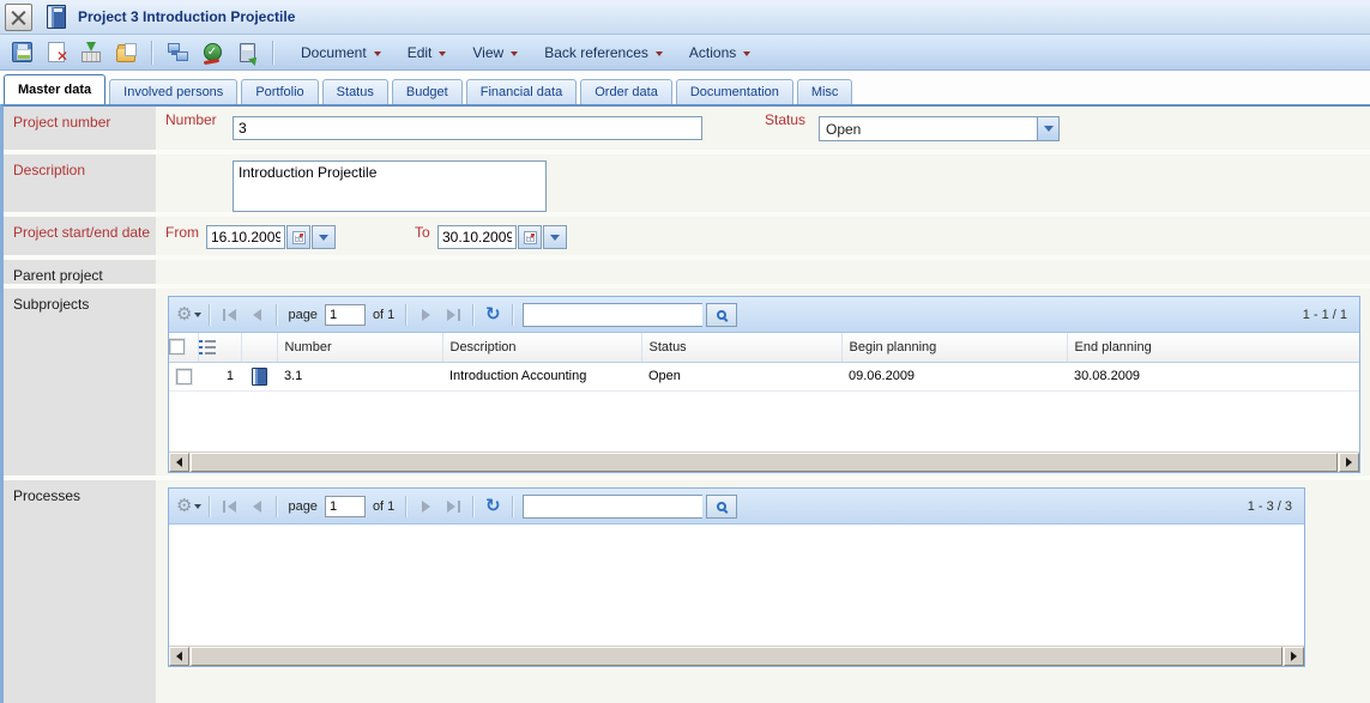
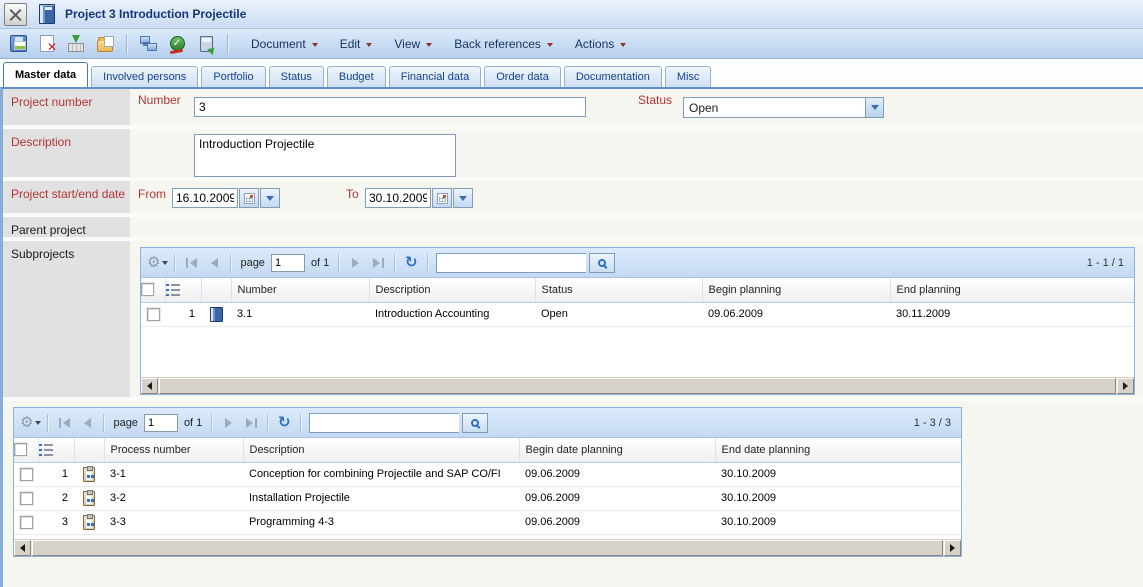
  Project 3 Introduction Projectile
  ✓
  Document
  Edit
  View
  Back references
  Actions
  Master data
  Involved persons
  Portfolio
  Status
  Budget
  Financial data
  Order data
  Documentation
  Misc
  Project number
  Number
  3
  Status
  Open
  Description
  Introduction Projectile
  Project start/end date
  From
  16.10.2009
  To
  30.10.2009
  Parent project
  Subprojects
  ⚙
  page
  1
  of 1
  ↻
  1 - 1 / 1
  			Number	Description	Status	Begin planning	End planning
- 	1		3.1	Introduction Accounting	Open	09.06.2009	30.08.2009
+ 	1		3.1	Introduction Accounting	Open	09.06.2009	30.11.2009
- Processes
  ⚙
  page
  1
  of 1
  ↻
  1 - 3 / 3
+ 			Process number	Description	Begin date planning	End date planning
+ 	1		3-1	Conception for combining Projectile and SAP CO/FI	09.06.2009	30.10.2009
+ 	2		3-2	Installation Projectile	09.06.2009	30.10.2009
+ 	3		3-3	Programming 4-3	09.06.2009	30.10.2009
